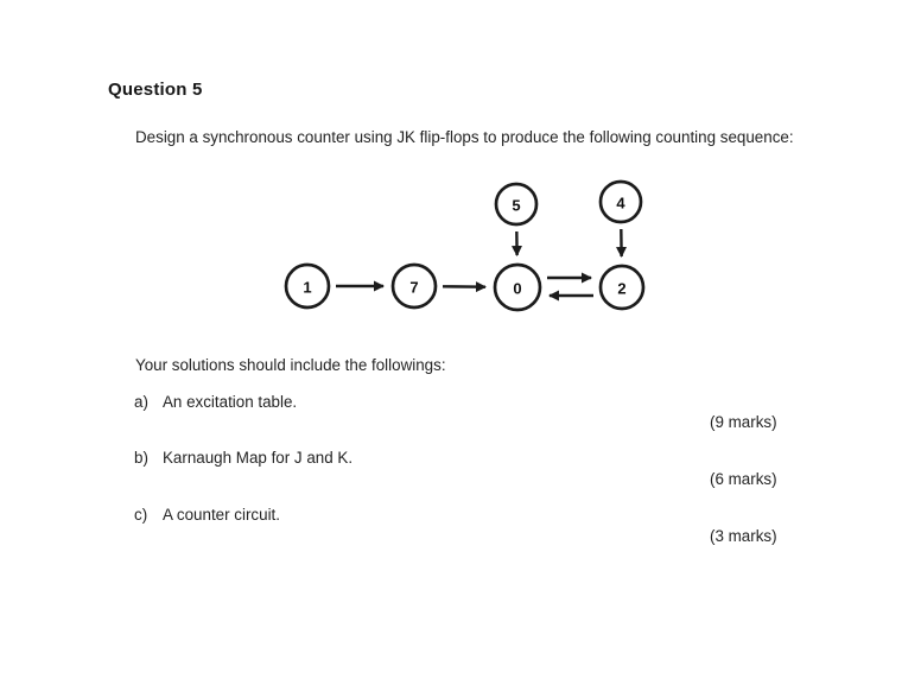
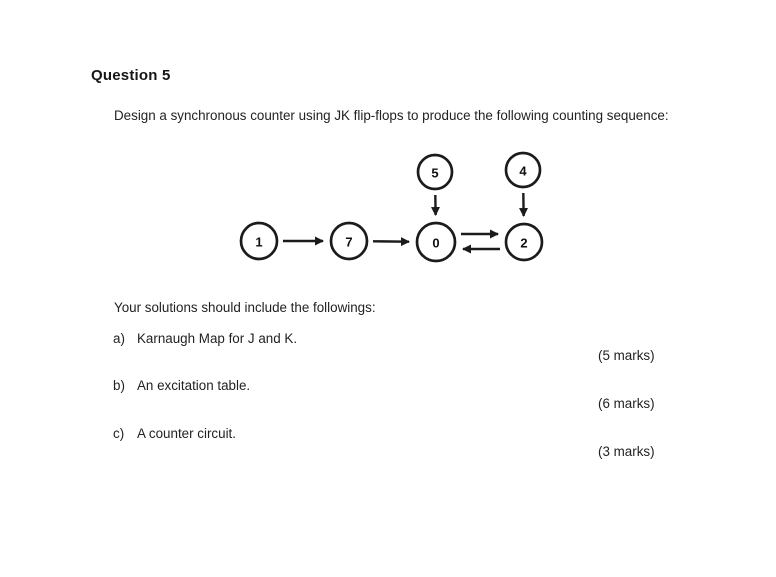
  Question 5
  Design a synchronous counter using JK flip-flops to produce the following counting sequence:
  1
  7
  0
  2
  5
  4
  Your solutions should include the followings:
- a) An excitation table.
+ a) Karnaugh Map for J and K.
- (9 marks)
+ (5 marks)
- b) Karnaugh Map for J and K.
+ b) An excitation table.
  (6 marks)
  c) A counter circuit.
  (3 marks)
